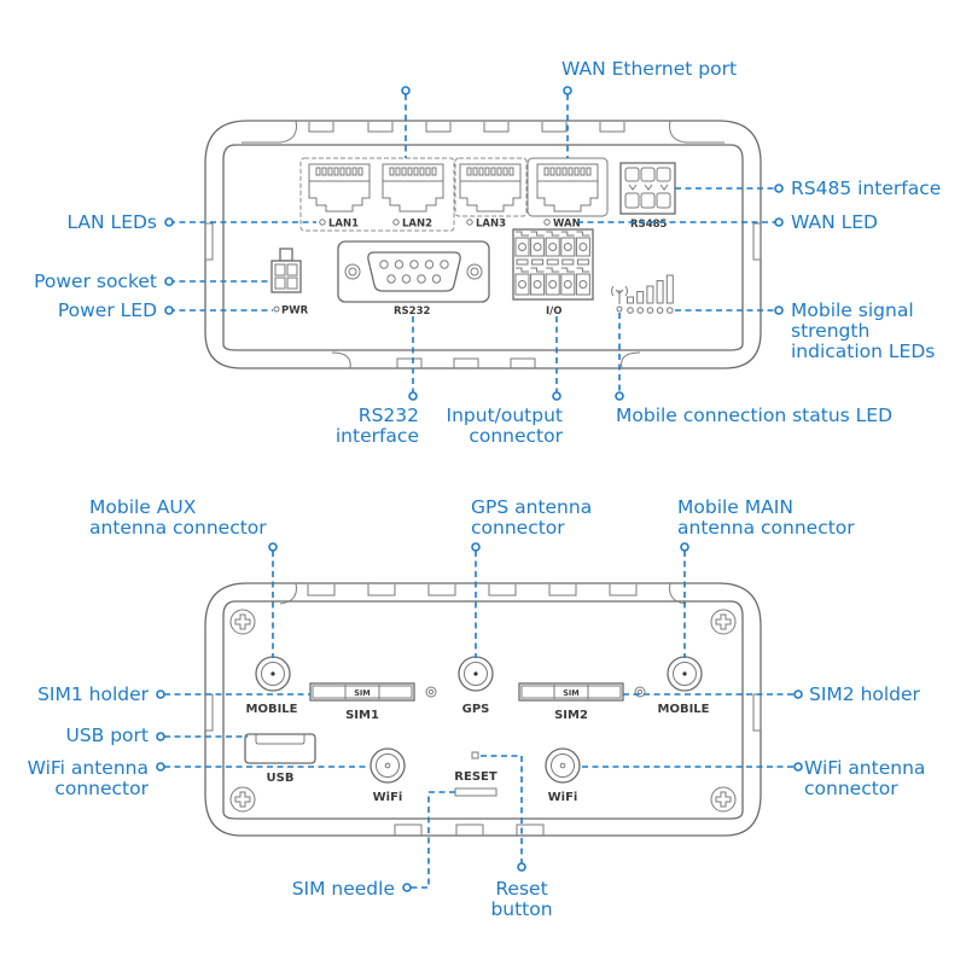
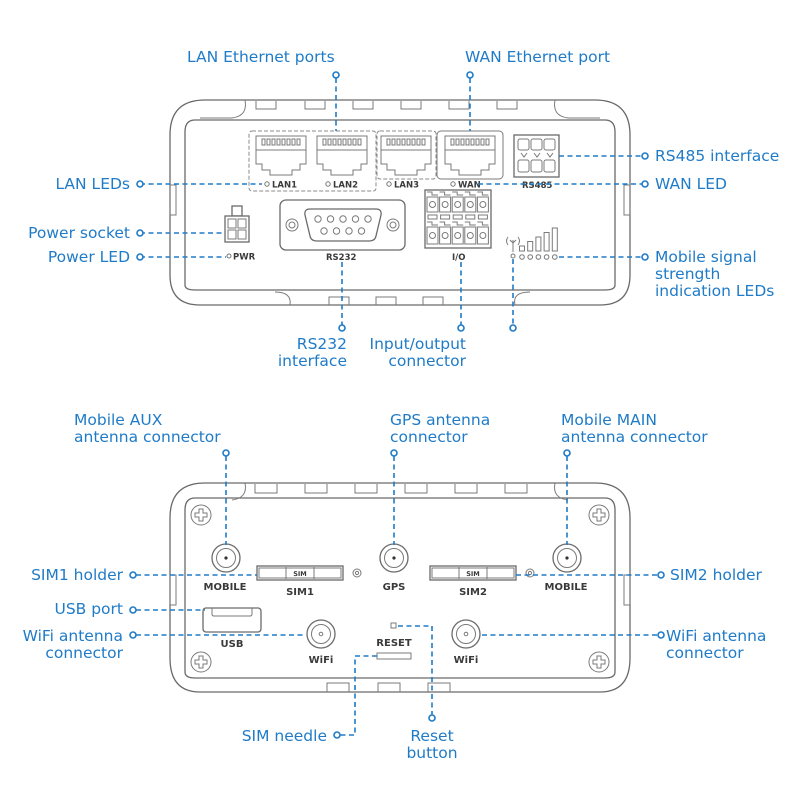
  LAN1
  LAN2
  LAN3
  WAN
  RS485
  PWR
  RS232
  I/O
+ LAN Ethernet ports
  WAN Ethernet port
  LAN LEDs
  Power socket
  Power LED
  RS485 interface
  WAN LED
  Mobile signal
  strength
  indication LEDs
  RS232
  interface
  Input/output
  connector
- Mobile connection status LED
  MOBILE
  GPS
  MOBILE
  WiFi
  WiFi
  SIM
  SIM1
  SIM
  SIM2
  USB
  RESET
  Mobile AUX
  antenna connector
  GPS antenna
  connector
  Mobile MAIN
  antenna connector
  SIM1 holder
  USB port
  WiFi antenna
  connector
  SIM2 holder
  WiFi antenna
  connector
  SIM needle
  Reset
  button
